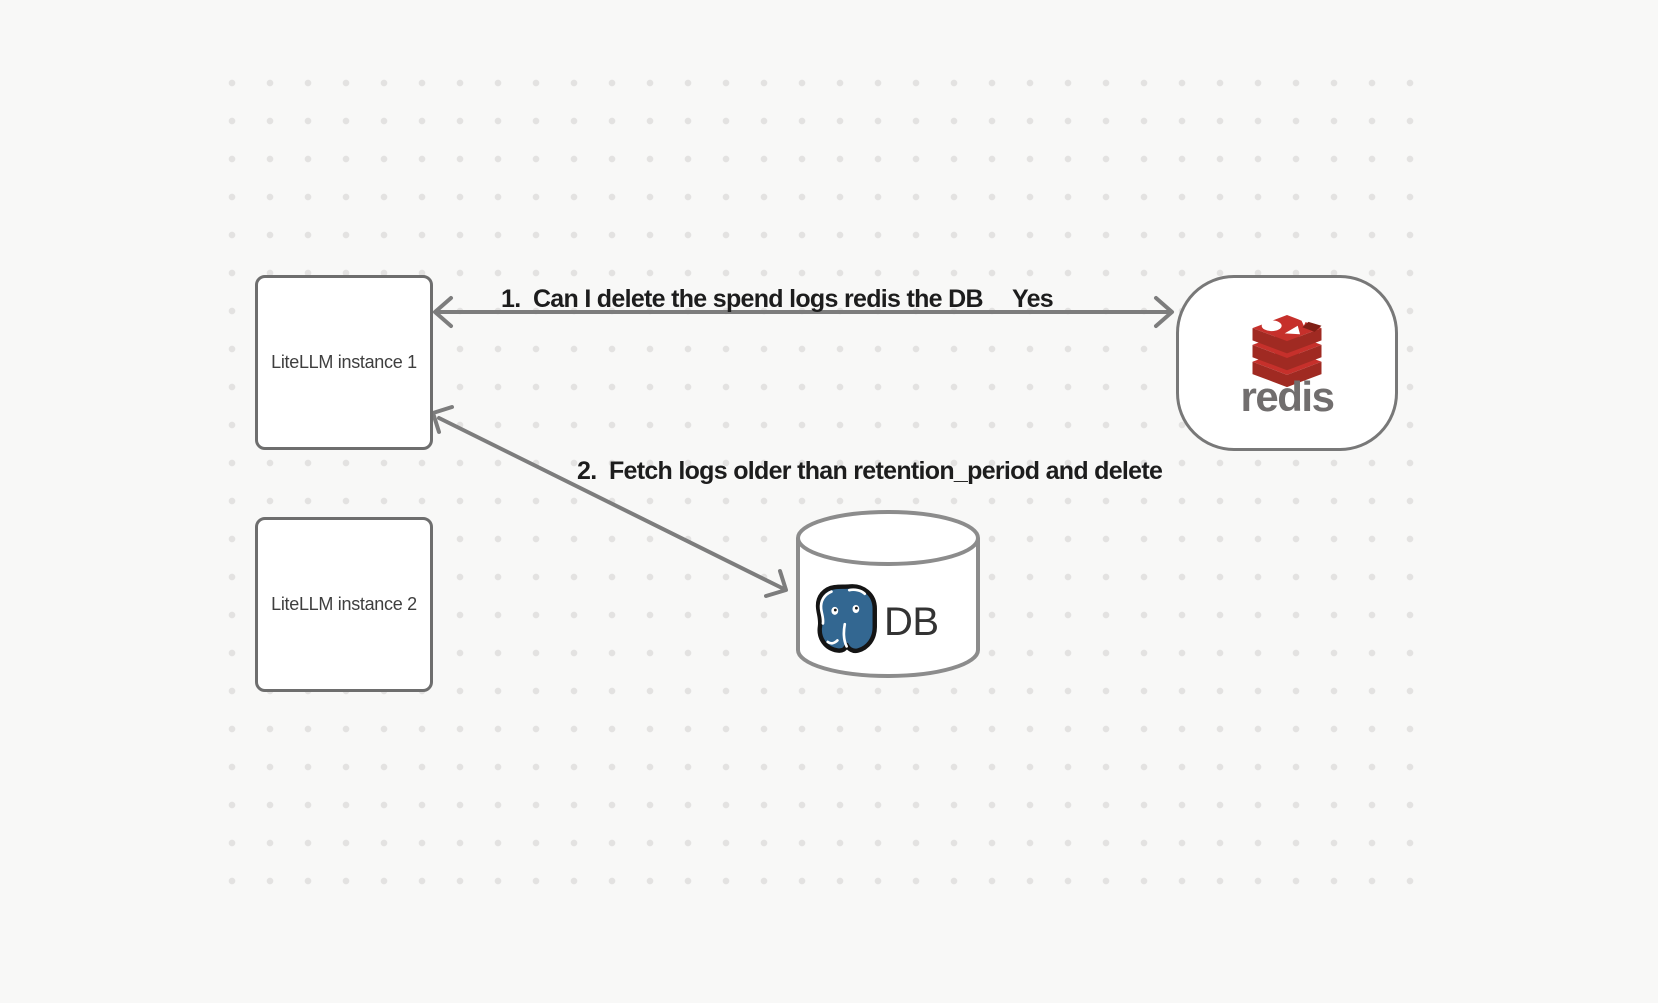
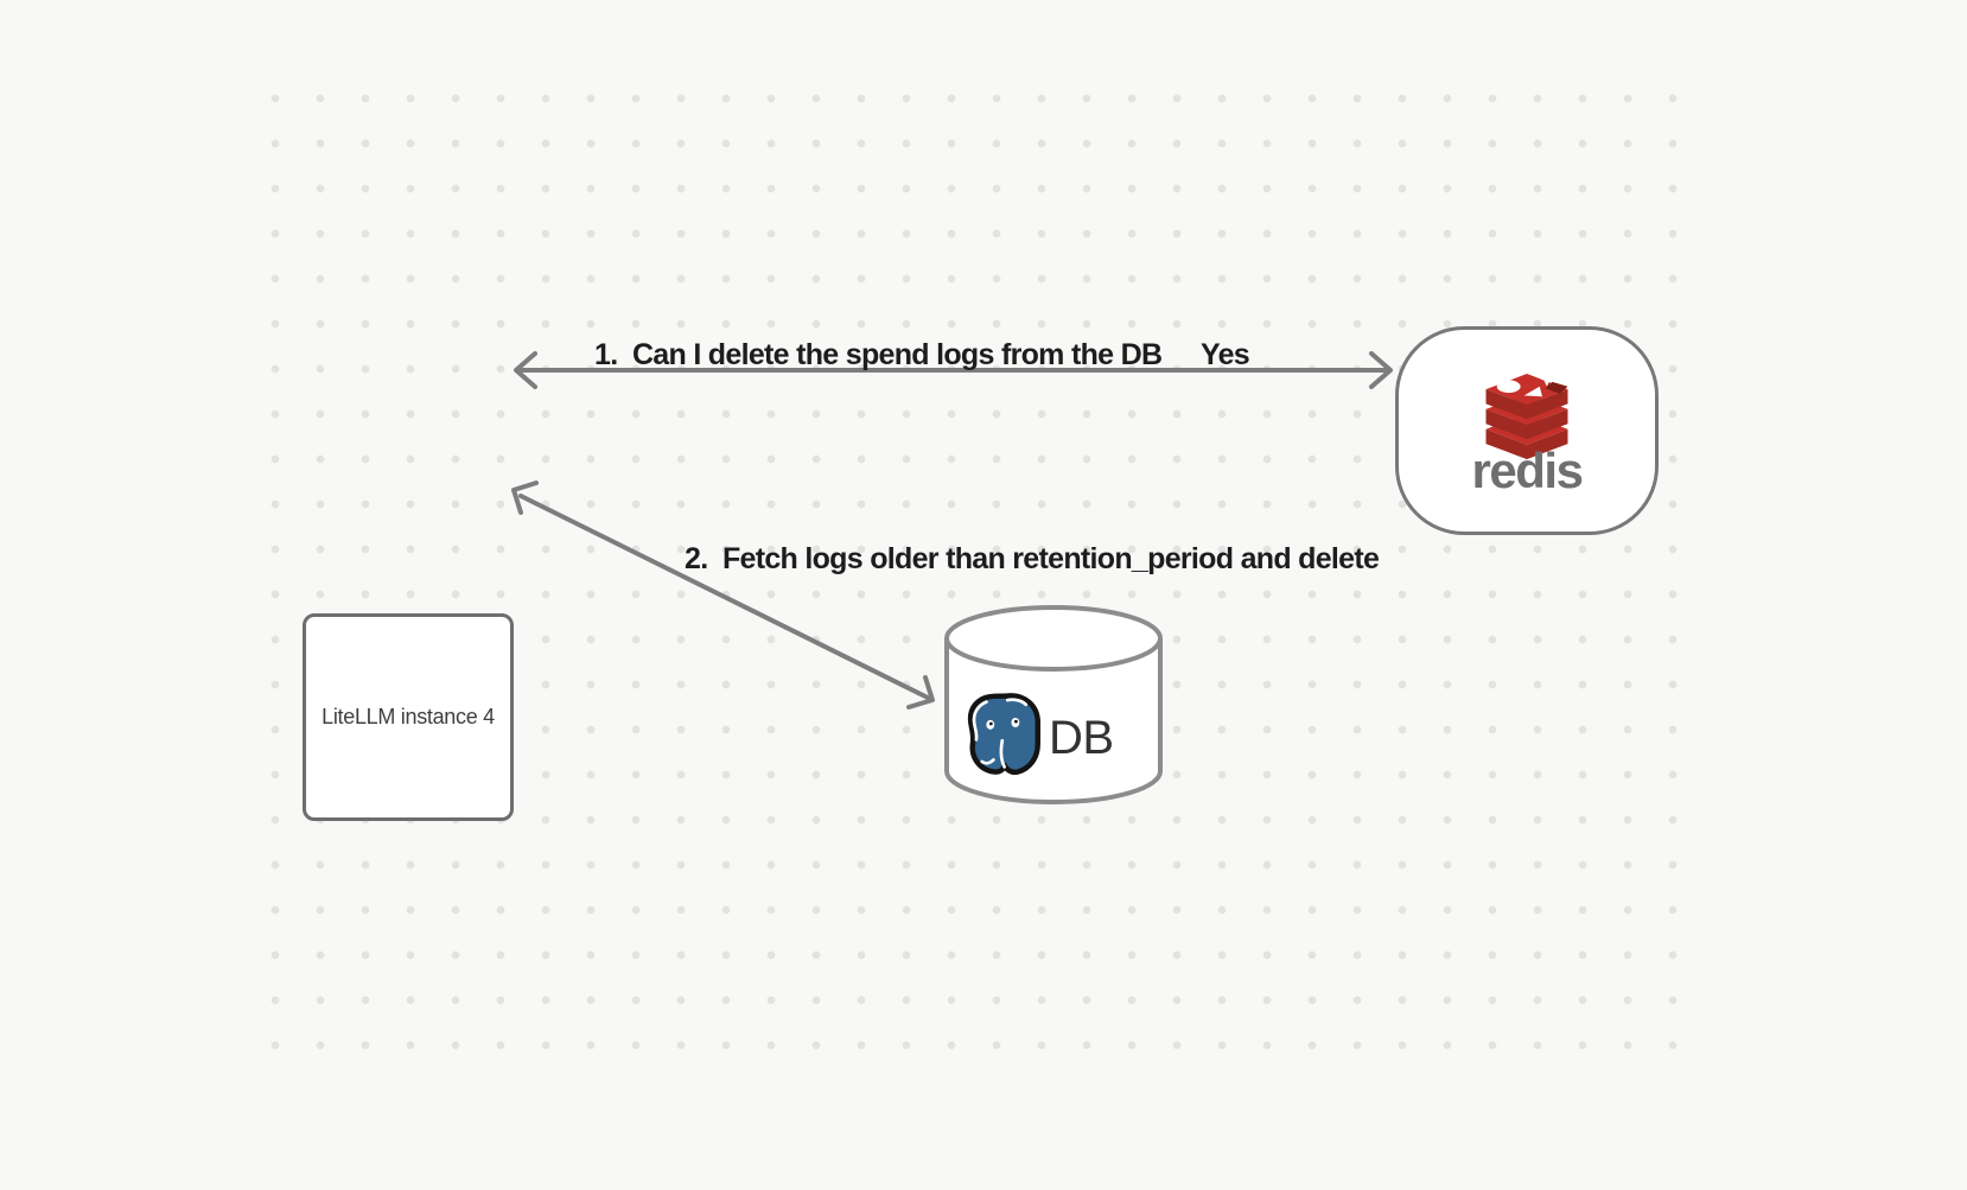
- LiteLLM instance 1
- LiteLLM instance 2
+ LiteLLM instance 4
  redis
  DB
- 1. Can I delete the spend logs redis the DB
+ 1. Can I delete the spend logs from the DB
  Yes
  2. Fetch logs older than retention_period and delete
